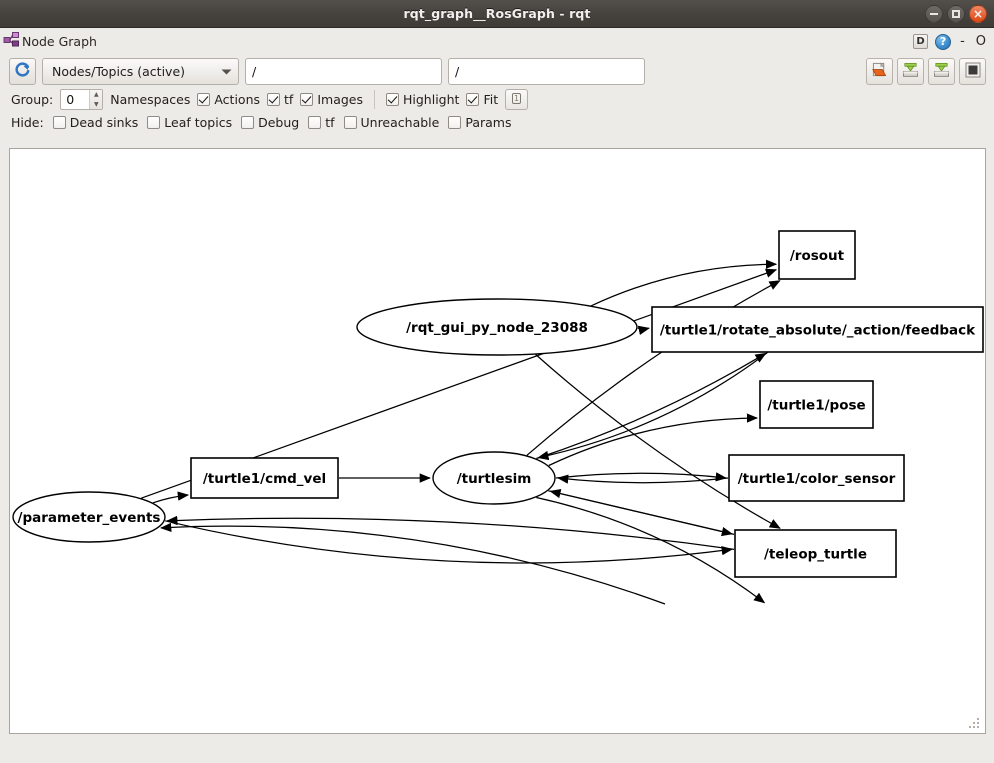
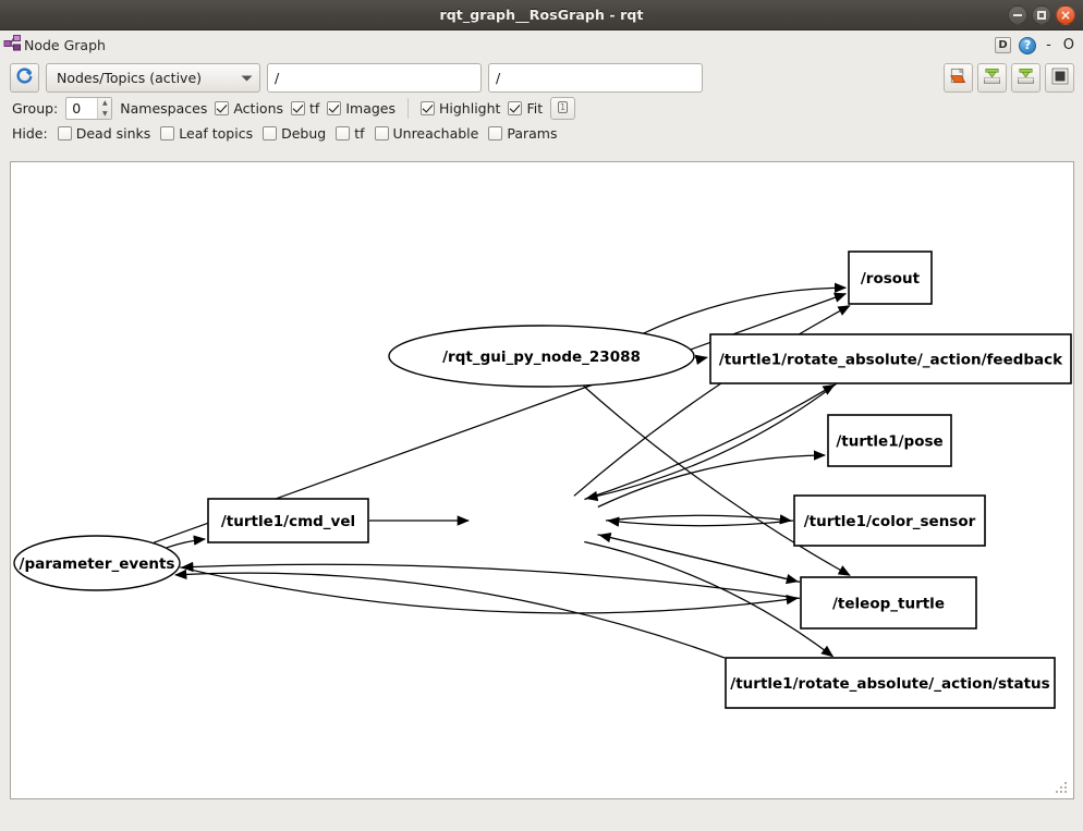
  rqt_graph__RosGraph - rqt
  ×
  Node Graph
  D
  ?
  -
  O
  Nodes/Topics (active)
  /
  /
  Group:
  0
  Namespaces
  Actions
  tf
  Images
  Highlight
  Fit
  1
  Hide:
  Dead sinks
  Leaf topics
  Debug
  tf
  Unreachable
  Params
  /parameter_events
  /rqt_gui_py_node_23088
- /turtlesim
  /turtle1/cmd_vel
  /rosout
  /turtle1/rotate_absolute/_action/feedback
  /turtle1/pose
  /turtle1/color_sensor
  /teleop_turtle
+ /turtle1/rotate_absolute/_action/status
